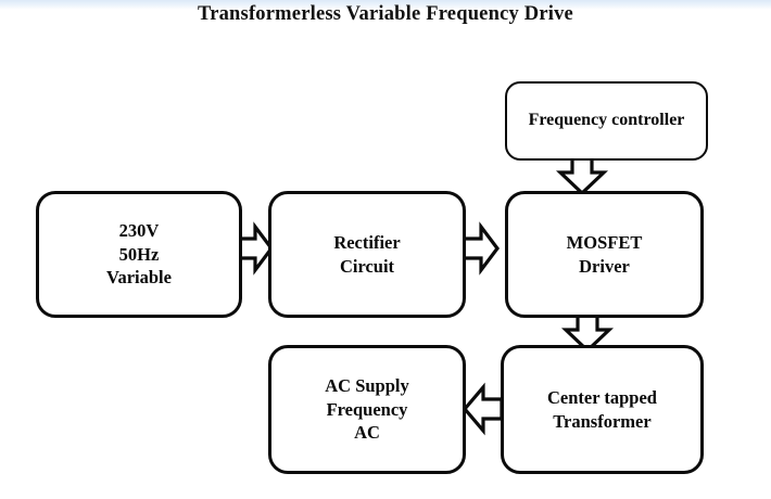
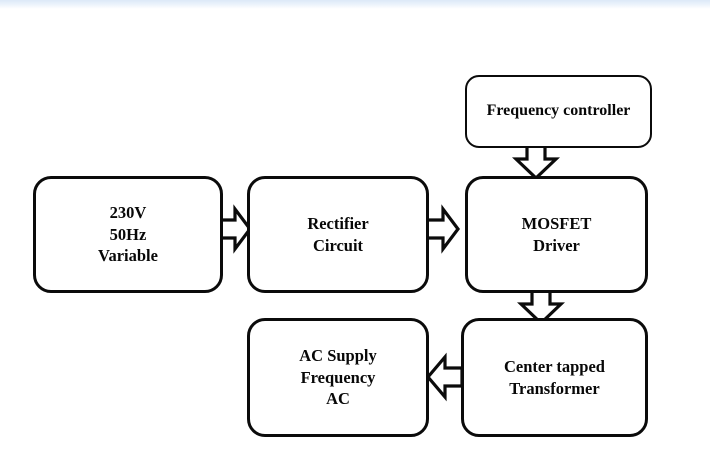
- Transformerless Variable Frequency Drive
  230V
  50Hz
  Variable
  Rectifier
  Circuit
  Frequency controller
  MOSFET
  Driver
  AC Supply
  Frequency
  AC
  Center tapped
  Transformer
